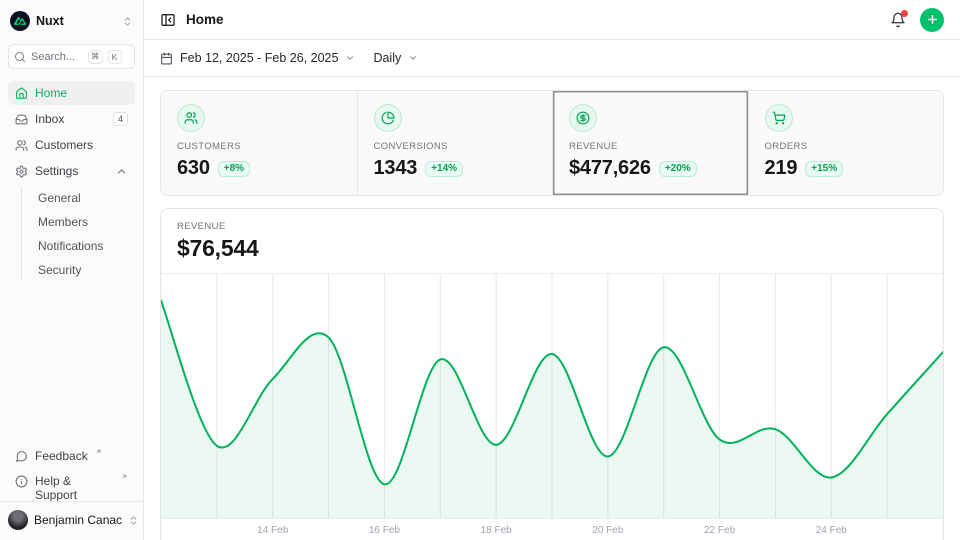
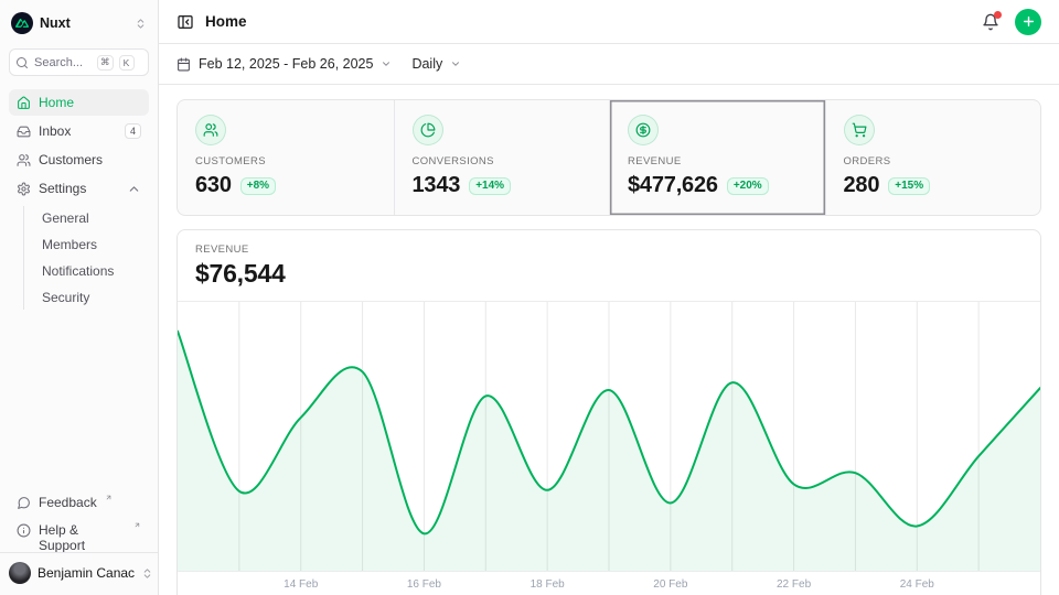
  Nuxt
  Search...
  ⌘
  K
  Home
  Inbox
  4
  Customers
  Settings
  General
  Members
  Notifications
  Security
  Feedback
  Help & Support
  Benjamin Canac
  Home
  Feb 12, 2025 - Feb 26, 2025
  Daily
  CUSTOMERS
  630
  +8%
  CONVERSIONS
  1343
  +14%
  REVENUE
  $477,626
  +20%
  ORDERS
- 219
+ 280
  +15%
  REVENUE
  $76,544
  14 Feb
  16 Feb
  18 Feb
  20 Feb
  22 Feb
  24 Feb
